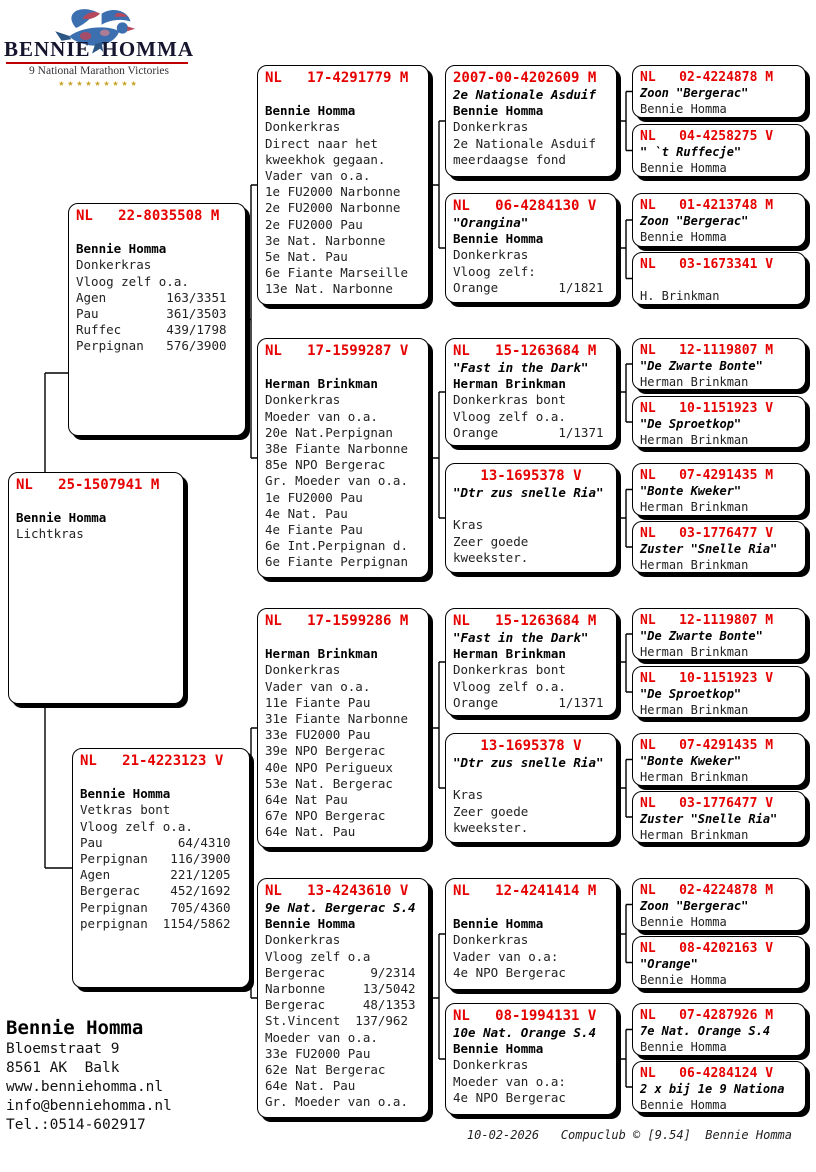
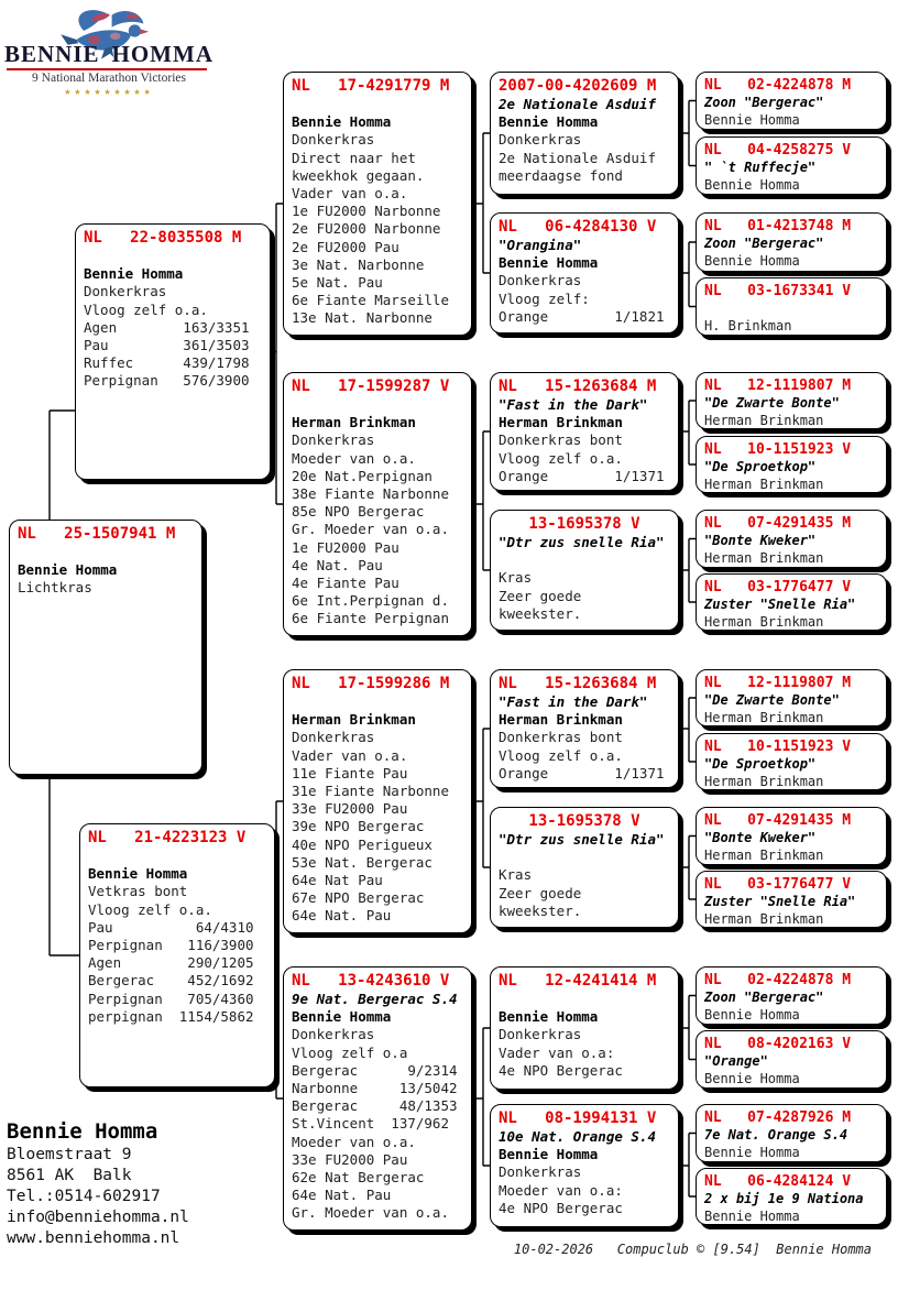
  BENNIE
  HOMMA
  9 National Marathon Victories
  ★★★★★★★★★
  NL 25-1507941 M
  Bennie Homma
  Lichtkras
  NL 22-8035508 M
  Bennie Homma
  Donkerkras
  Vloog zelf o.a.
  Agen 163/3351
  Pau 361/3503
  Ruffec 439/1798
  Perpignan 576/3900
  NL 21-4223123 V
  Bennie Homma
  Vetkras bont
  Vloog zelf o.a.
  Pau 64/4310
  Perpignan 116/3900
- Agen 221/1205
+ Agen 290/1205
  Bergerac 452/1692
  Perpignan 705/4360
  perpignan 1154/5862
  NL 17-4291779 M
  Bennie Homma
  Donkerkras
  Direct naar het
  kweekhok gegaan.
  Vader van o.a.
  1e FU2000 Narbonne
  2e FU2000 Narbonne
  2e FU2000 Pau
  3e Nat. Narbonne
  5e Nat. Pau
  6e Fiante Marseille
  13e Nat. Narbonne
  NL 17-1599287 V
  Herman Brinkman
  Donkerkras
  Moeder van o.a.
  20e Nat.Perpignan
  38e Fiante Narbonne
  85e NPO Bergerac
  Gr. Moeder van o.a.
  1e FU2000 Pau
  4e Nat. Pau
  4e Fiante Pau
  6e Int.Perpignan d.
  6e Fiante Perpignan
  NL 17-1599286 M
  Herman Brinkman
  Donkerkras
  Vader van o.a.
  11e Fiante Pau
  31e Fiante Narbonne
  33e FU2000 Pau
  39e NPO Bergerac
  40e NPO Perigueux
  53e Nat. Bergerac
  64e Nat Pau
  67e NPO Bergerac
  64e Nat. Pau
  NL 13-4243610 V
  9e Nat. Bergerac S.4
  Bennie Homma
  Donkerkras
  Vloog zelf o.a
  Bergerac 9/2314
  Narbonne 13/5042
  Bergerac 48/1353
  St.Vincent 137/962
  Moeder van o.a.
  33e FU2000 Pau
  62e Nat Bergerac
  64e Nat. Pau
  Gr. Moeder van o.a.
  2007-00-4202609 M
  2e Nationale Asduif
  Bennie Homma
  Donkerkras
  2e Nationale Asduif
  meerdaagse fond
  NL 06-4284130 V
  "Orangina"
  Bennie Homma
  Donkerkras
  Vloog zelf:
  Orange 1/1821
  NL 15-1263684 M
  "Fast in the Dark"
  Herman Brinkman
  Donkerkras bont
  Vloog zelf o.a.
  Orange 1/1371
  13-1695378 V
  "Dtr zus snelle Ria"
  Kras
  Zeer goede
  kweekster.
  NL 15-1263684 M
  "Fast in the Dark"
  Herman Brinkman
  Donkerkras bont
  Vloog zelf o.a.
  Orange 1/1371
  13-1695378 V
  "Dtr zus snelle Ria"
  Kras
  Zeer goede
  kweekster.
  NL 12-4241414 M
  Bennie Homma
  Donkerkras
  Vader van o.a:
  4e NPO Bergerac
  NL 08-1994131 V
  10e Nat. Orange S.4
  Bennie Homma
  Donkerkras
  Moeder van o.a:
  4e NPO Bergerac
  NL 02-4224878 M
  Zoon "Bergerac"
  Bennie Homma
  NL 04-4258275 V
  " `t Ruffecje"
  Bennie Homma
  NL 01-4213748 M
  Zoon "Bergerac"
  Bennie Homma
  NL 03-1673341 V
  H. Brinkman
  NL 12-1119807 M
  "De Zwarte Bonte"
  Herman Brinkman
  NL 10-1151923 V
  "De Sproetkop"
  Herman Brinkman
  NL 07-4291435 M
  "Bonte Kweker"
  Herman Brinkman
  NL 03-1776477 V
  Zuster "Snelle Ria"
  Herman Brinkman
  NL 12-1119807 M
  "De Zwarte Bonte"
  Herman Brinkman
  NL 10-1151923 V
  "De Sproetkop"
  Herman Brinkman
  NL 07-4291435 M
  "Bonte Kweker"
  Herman Brinkman
  NL 03-1776477 V
  Zuster "Snelle Ria"
  Herman Brinkman
  NL 02-4224878 M
  Zoon "Bergerac"
  Bennie Homma
  NL 08-4202163 V
  "Orange"
  Bennie Homma
  NL 07-4287926 M
  7e Nat. Orange S.4
  Bennie Homma
  NL 06-4284124 V
  2 x bij 1e 9 Nationa
  Bennie Homma
  Bennie Homma
  Bloemstraat 9
  8561 AK Balk
- www.benniehomma.nl
+ Tel.:0514-602917
  info@benniehomma.nl
- Tel.:0514-602917
+ www.benniehomma.nl
  10-02-2026 Compuclub © [9.54] Bennie Homma
